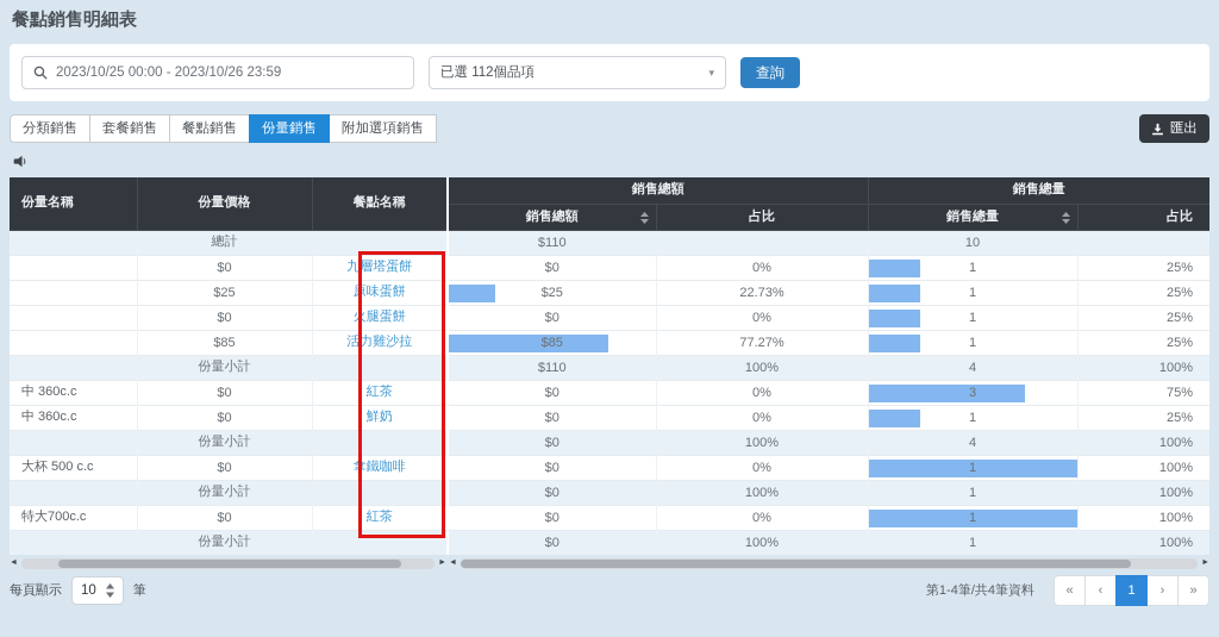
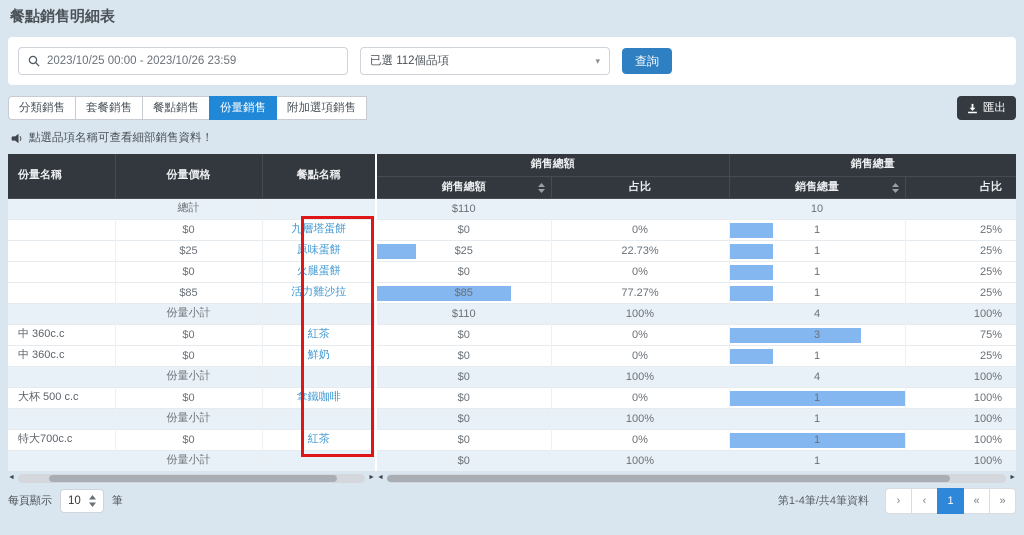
  餐點銷售明細表
  2023/10/25 00:00 - 2023/10/26 23:59
  已選 112個品項
  ▾
  查詢
  分類銷售
  套餐銷售
  餐點銷售
  份量銷售
  附加選項銷售
  匯出
+ 點選品項名稱可查看細部銷售資料！
  份量名稱	份量價格	餐點名稱
  	總計
  	$0	九層塔蛋餅
  	$25	原味蛋餅
  	$0	火腿蛋餅
  	$85	活力雞沙拉
  	份量小計
  中 360c.c	$0	紅茶
  中 360c.c	$0	鮮奶
  	份量小計
  大杯 500 c.c	$0	拿鐵咖啡
  	份量小計
  特大700c.c	$0	紅茶
  	份量小計
  銷售總額	銷售總量
  銷售總額	占比	銷售總量	占比
  $110		10
  $0	0%	1	25%
  $25	22.73%	1	25%
  $0	0%	1	25%
  $85	77.27%	1	25%
  $110	100%	4	100%
  $0	0%	3	75%
  $0	0%	1	25%
  $0	100%	4	100%
  $0	0%	1	100%
  $0	100%	1	100%
  $0	0%	1	100%
  $0	100%	1	100%
  每頁顯示
  10
  筆
  第1-4筆/共4筆資料
- «
+ ›
  ‹
  1
- ›
+ «
  »
